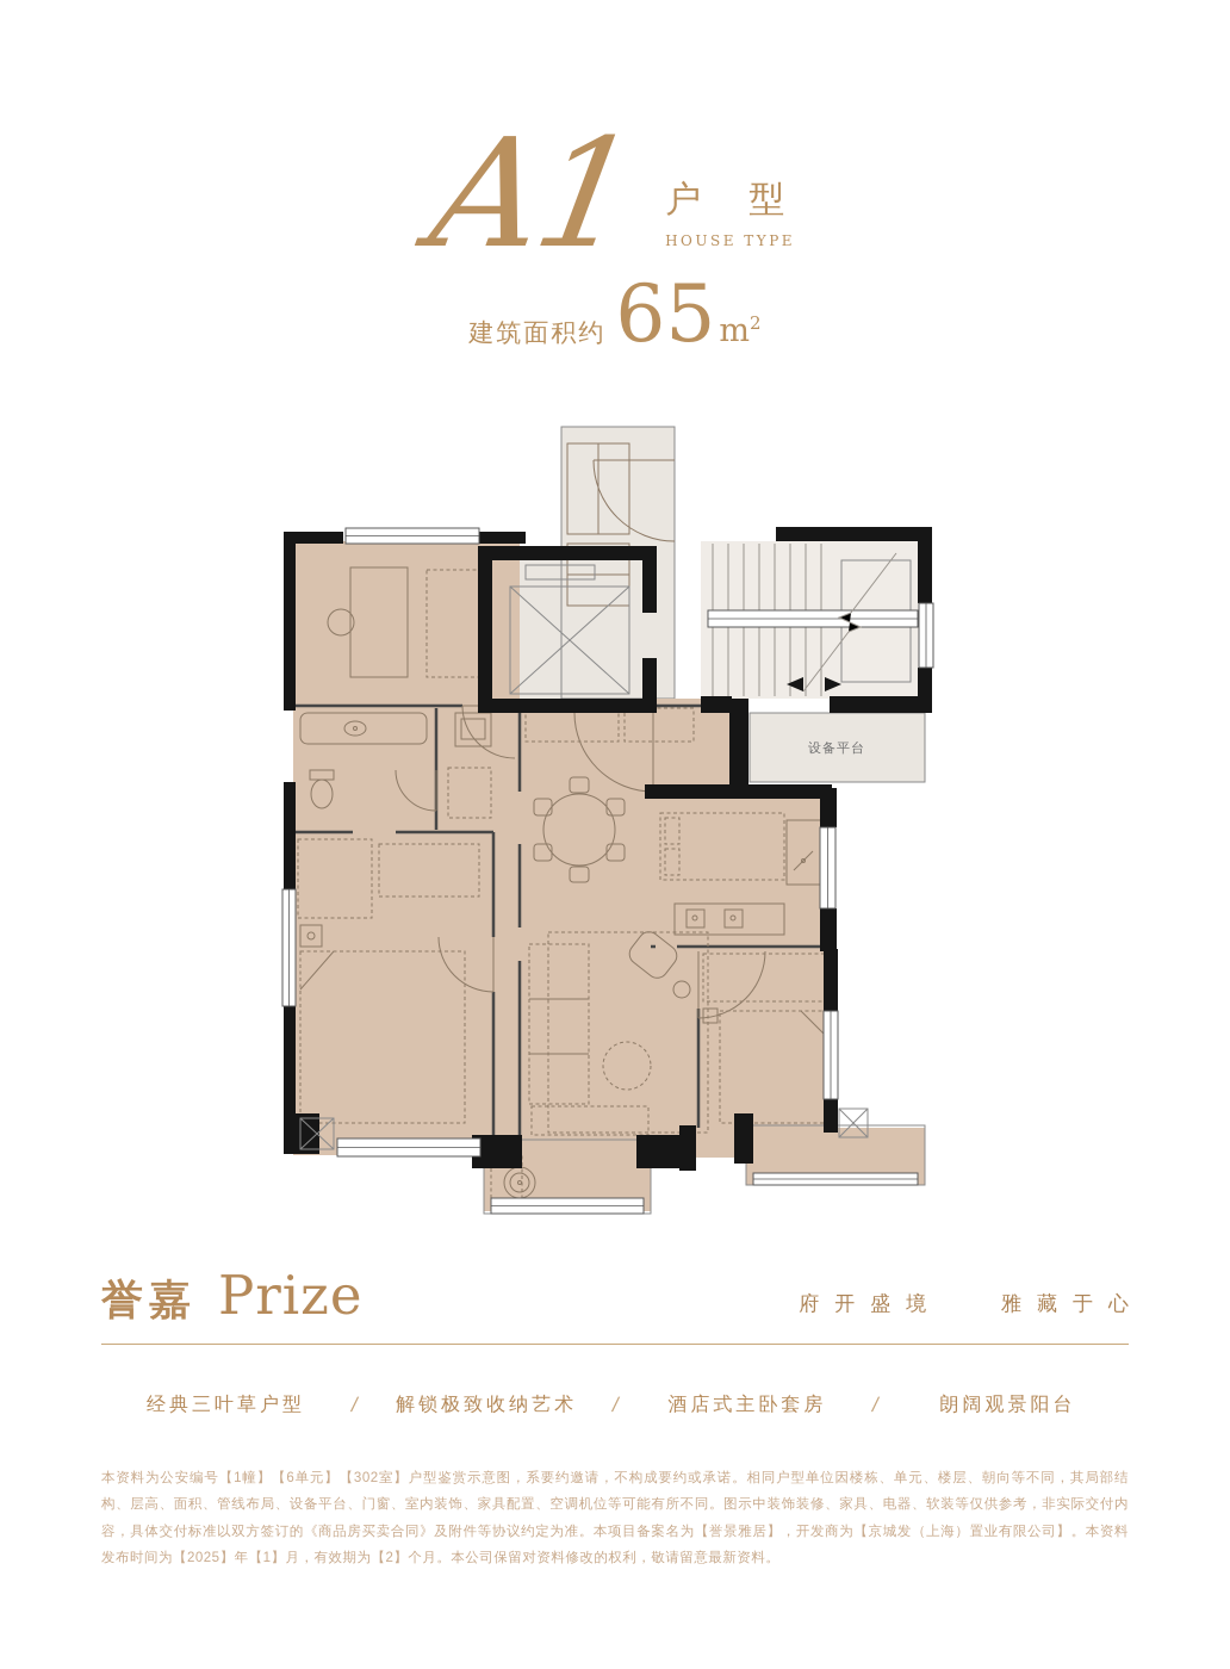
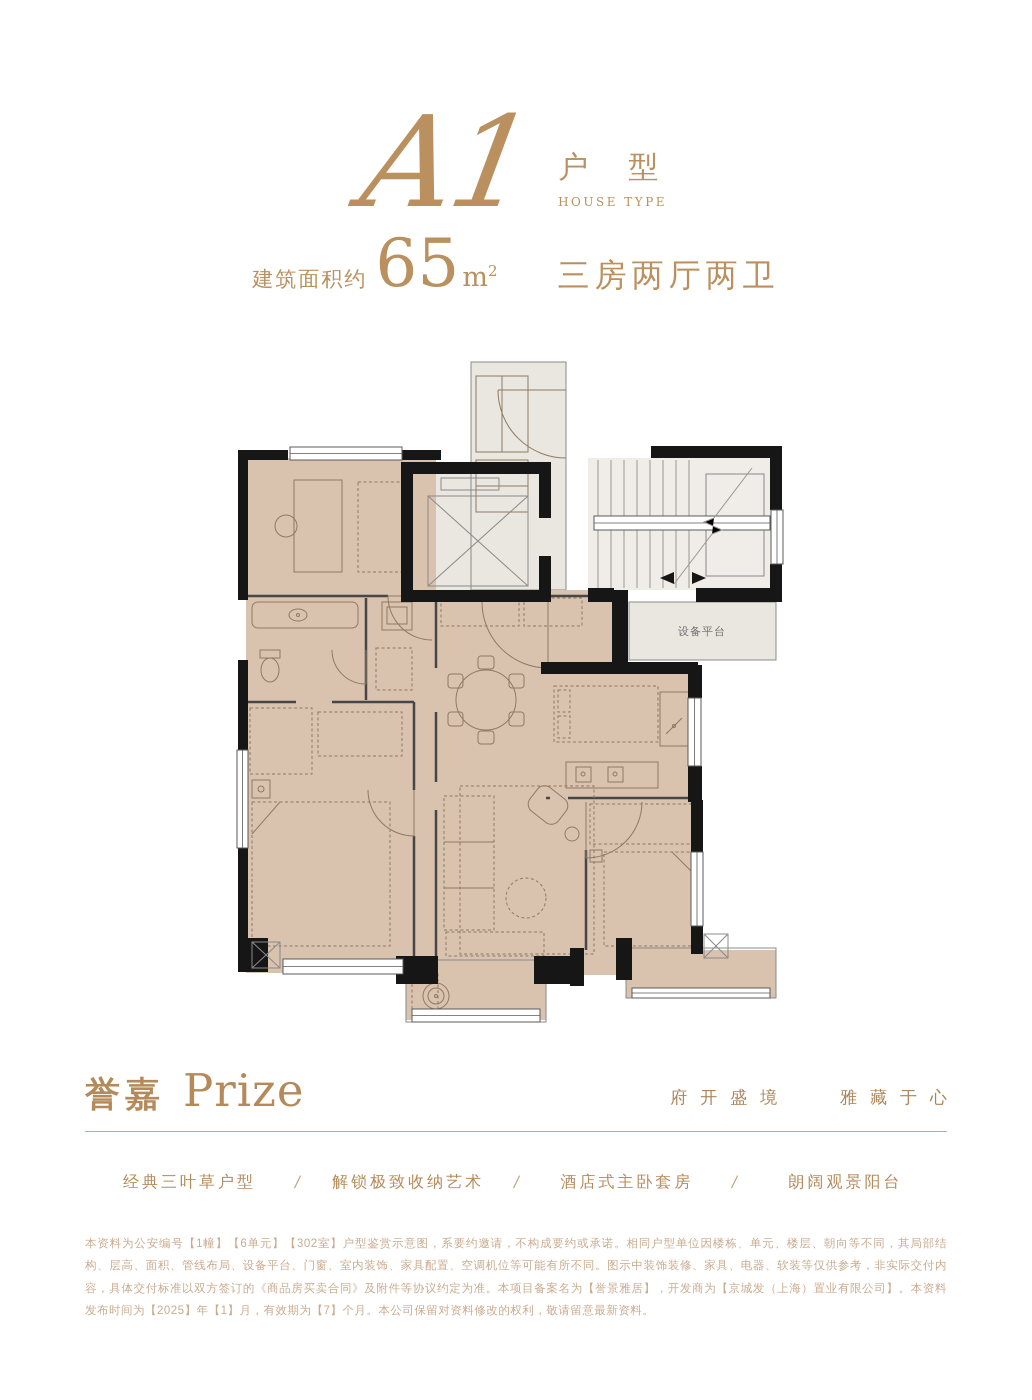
  户 型
  HOUSE TYPE
  建筑面积约
  65
  m2
+ 三房两厅两卫
  设备平台
  誉嘉
  Prize
  府开盛境 雅藏于心
  经典三叶草户型
  解锁极致收纳艺术
  酒店式主卧套房
  朗阔观景阳台
- 本资料为公安编号【1幢】【6单元】【302室】户型鉴赏示意图，系要约邀请，不构成要约或承诺。相同户型单位因楼栋、单元、楼层、朝向等不同，其局部结构、层高、面积、管线布局、设备平台、门窗、室内装饰、家具配置、空调机位等可能有所不同。图示中装饰装修、家具、电器、软装等仅供参考，非实际交付内容，具体交付标准以双方签订的《商品房买卖合同》及附件等协议约定为准。本项目备案名为【誉景雅居】，开发商为【京城发（上海）置业有限公司】。本资料发布时间为【2025】年【1】月，有效期为【2】个月。本公司保留对资料修改的权利，敬请留意最新资料。
+ 本资料为公安编号【1幢】【6单元】【302室】户型鉴赏示意图，系要约邀请，不构成要约或承诺。相同户型单位因楼栋、单元、楼层、朝向等不同，其局部结构、层高、面积、管线布局、设备平台、门窗、室内装饰、家具配置、空调机位等可能有所不同。图示中装饰装修、家具、电器、软装等仅供参考，非实际交付内容，具体交付标准以双方签订的《商品房买卖合同》及附件等协议约定为准。本项目备案名为【誉景雅居】，开发商为【京城发（上海）置业有限公司】。本资料发布时间为【2025】年【1】月，有效期为【7】个月。本公司保留对资料修改的权利，敬请留意最新资料。
